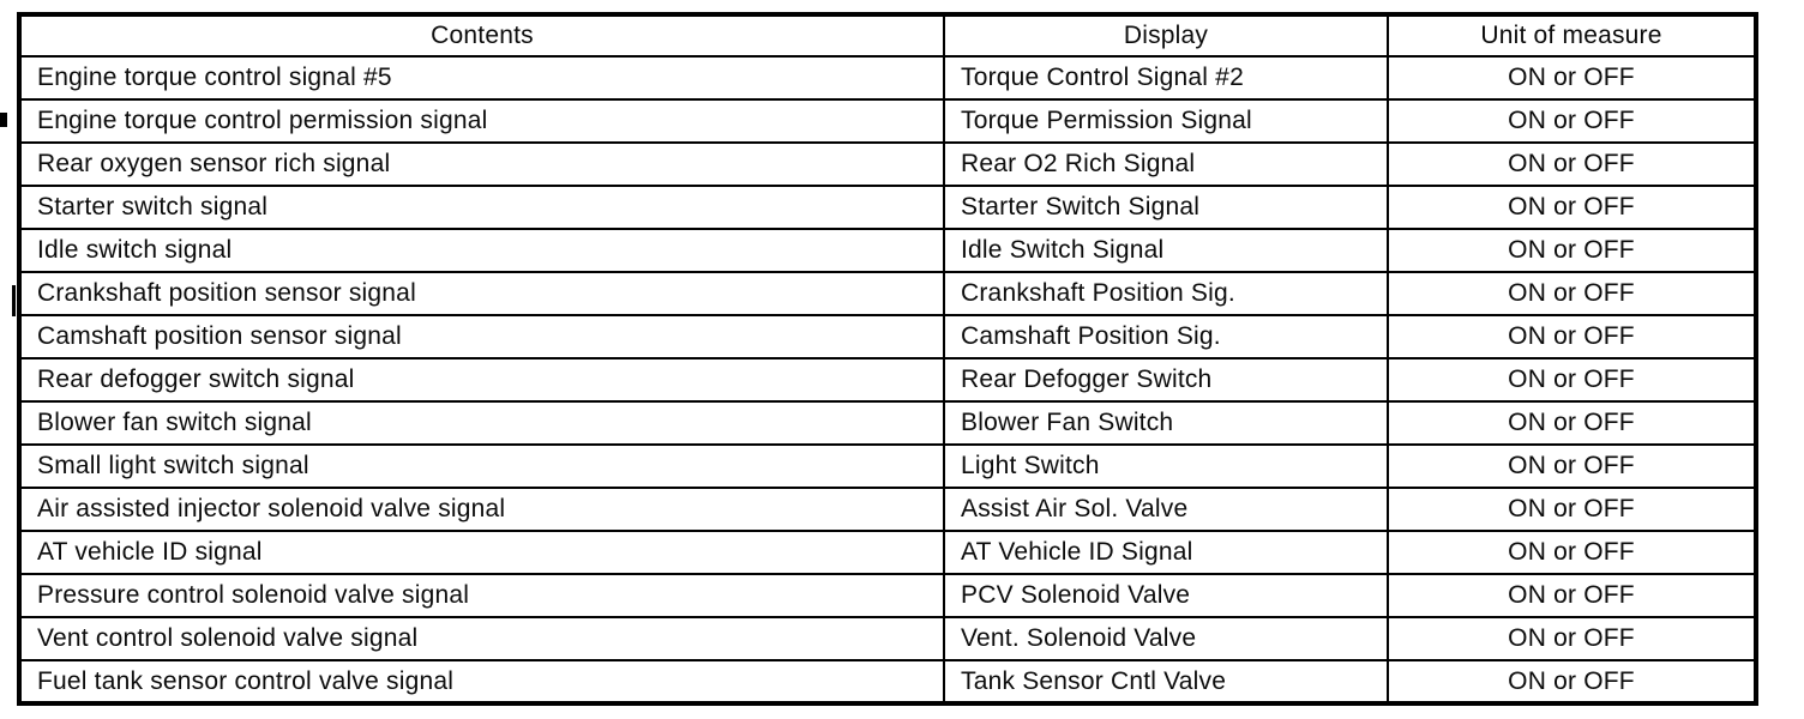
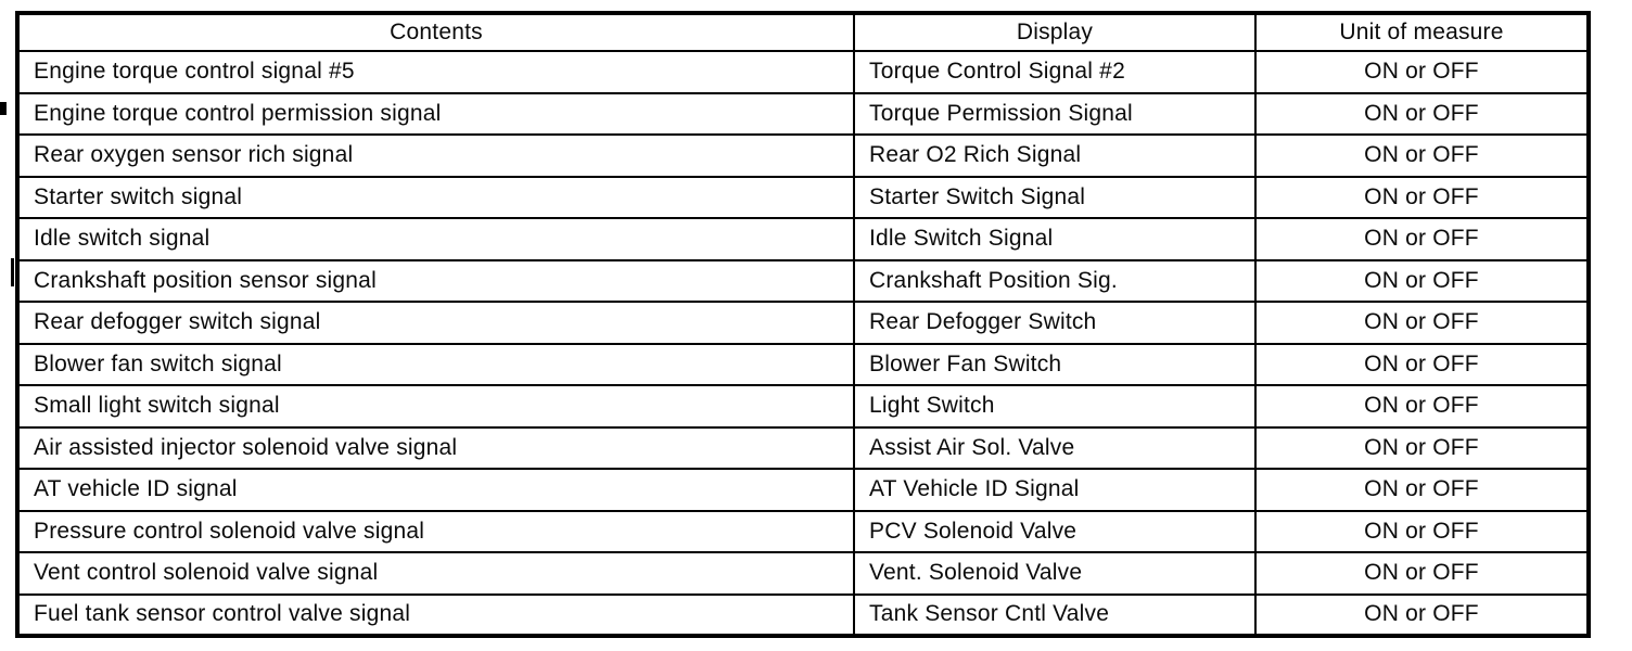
  Contents	Display	Unit of measure
  Engine torque control signal #5	Torque Control Signal #2	ON or OFF
  Engine torque control permission signal	Torque Permission Signal	ON or OFF
  Rear oxygen sensor rich signal	Rear O2 Rich Signal	ON or OFF
  Starter switch signal	Starter Switch Signal	ON or OFF
  Idle switch signal	Idle Switch Signal	ON or OFF
  Crankshaft position sensor signal	Crankshaft Position Sig.	ON or OFF
- Camshaft position sensor signal	Camshaft Position Sig.	ON or OFF
  Rear defogger switch signal	Rear Defogger Switch	ON or OFF
  Blower fan switch signal	Blower Fan Switch	ON or OFF
  Small light switch signal	Light Switch	ON or OFF
  Air assisted injector solenoid valve signal	Assist Air Sol. Valve	ON or OFF
  AT vehicle ID signal	AT Vehicle ID Signal	ON or OFF
  Pressure control solenoid valve signal	PCV Solenoid Valve	ON or OFF
  Vent control solenoid valve signal	Vent. Solenoid Valve	ON or OFF
  Fuel tank sensor control valve signal	Tank Sensor Cntl Valve	ON or OFF
